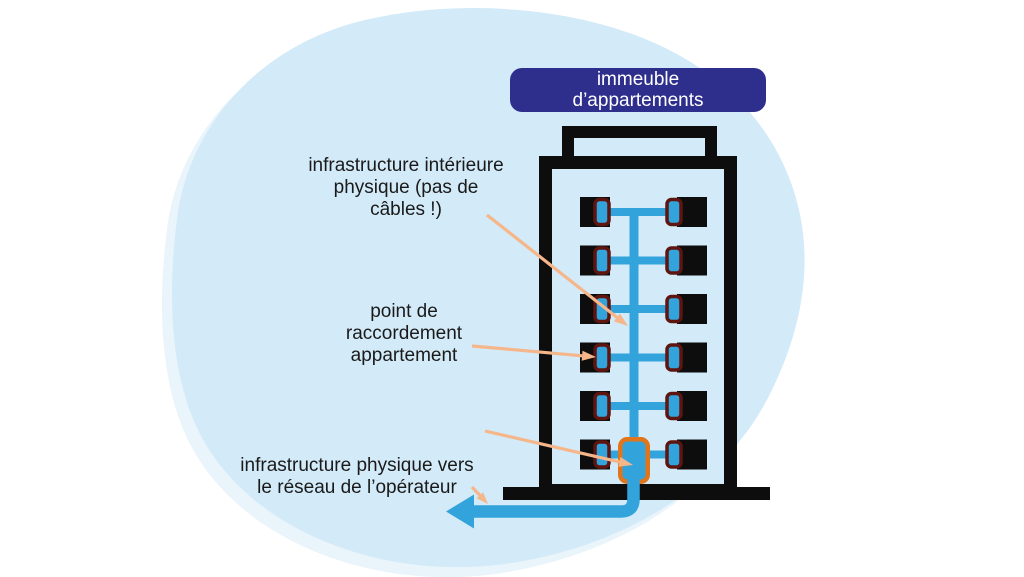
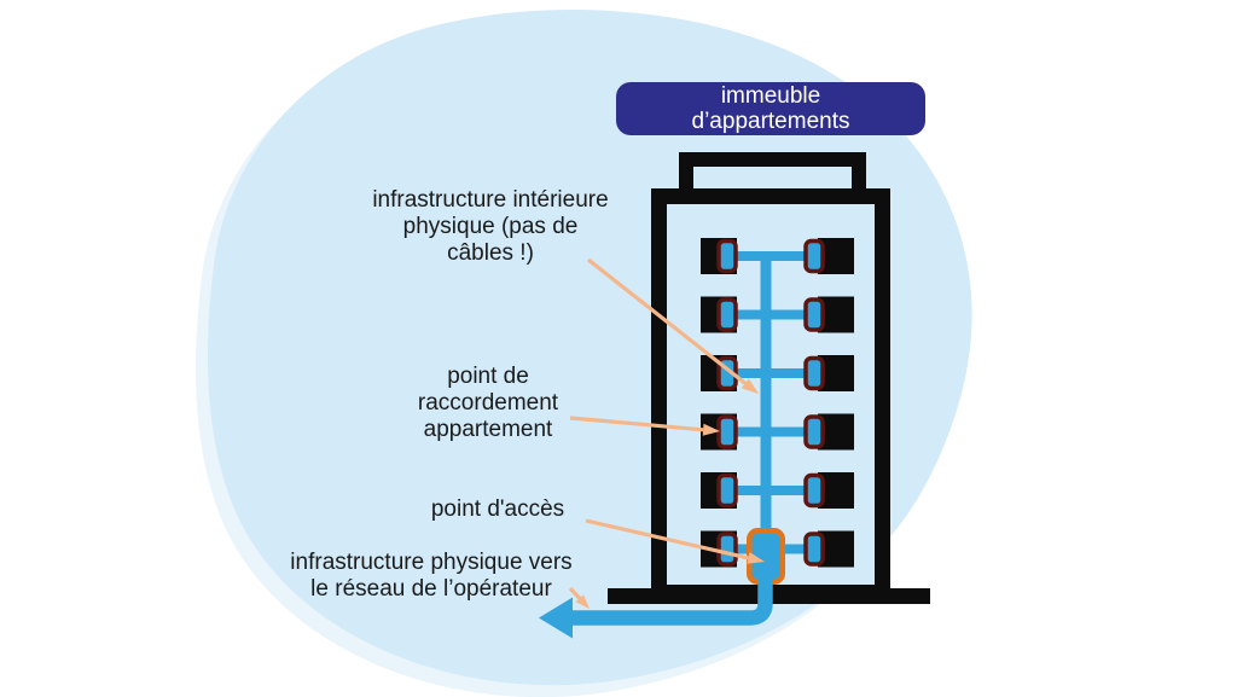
  immeuble
  d’appartements
  infrastructure intérieure
  physique (pas de
  câbles !)
  point de
  raccordement
  appartement
+ point d'accès
  infrastructure physique vers
  le réseau de l’opérateur
